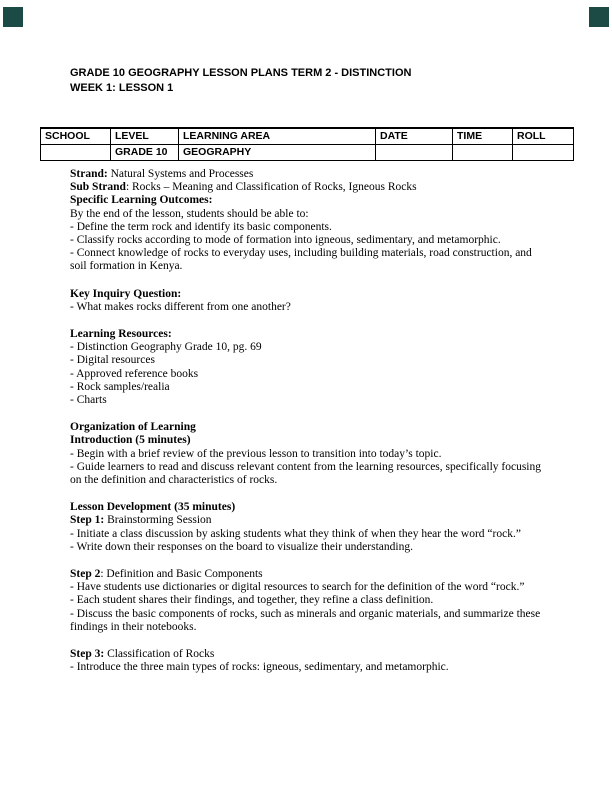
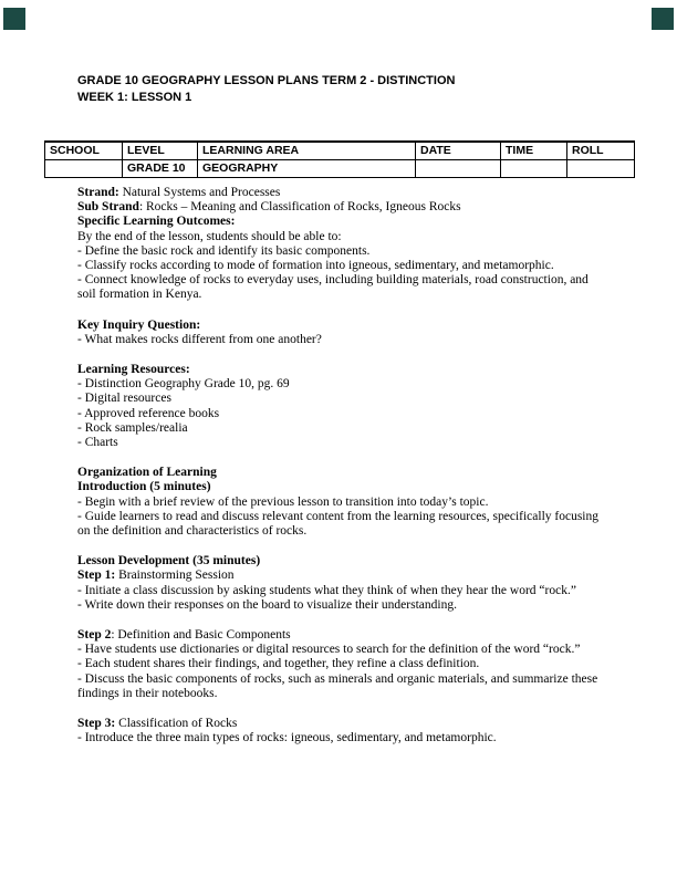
  GRADE 10 GEOGRAPHY LESSON PLANS TERM 2 - DISTINCTION
  WEEK 1: LESSON 1
  SCHOOL	LEVEL	LEARNING AREA	DATE	TIME	ROLL
  	GRADE 10	GEOGRAPHY
  Strand: Natural Systems and Processes
  Sub Strand: Rocks – Meaning and Classification of Rocks, Igneous Rocks
  Specific Learning Outcomes:
  By the end of the lesson, students should be able to:
- - Define the term rock and identify its basic components.
+ - Define the basic rock and identify its basic components.
  - Classify rocks according to mode of formation into igneous, sedimentary, and metamorphic.
  - Connect knowledge of rocks to everyday uses, including building materials, road construction, and soil formation in Kenya.
  Key Inquiry Question:
  - What makes rocks different from one another?
  Learning Resources:
  - Distinction Geography Grade 10, pg. 69
  - Digital resources
  - Approved reference books
  - Rock samples/realia
  - Charts
  Organization of Learning
  Introduction (5 minutes)
  - Begin with a brief review of the previous lesson to transition into today’s topic.
  - Guide learners to read and discuss relevant content from the learning resources, specifically focusing on the definition and characteristics of rocks.
  Lesson Development (35 minutes)
  Step 1: Brainstorming Session
  - Initiate a class discussion by asking students what they think of when they hear the word “rock.”
  - Write down their responses on the board to visualize their understanding.
  Step 2: Definition and Basic Components
  - Have students use dictionaries or digital resources to search for the definition of the word “rock.”
  - Each student shares their findings, and together, they refine a class definition.
  - Discuss the basic components of rocks, such as minerals and organic materials, and summarize these findings in their notebooks.
  Step 3: Classification of Rocks
  - Introduce the three main types of rocks: igneous, sedimentary, and metamorphic.
